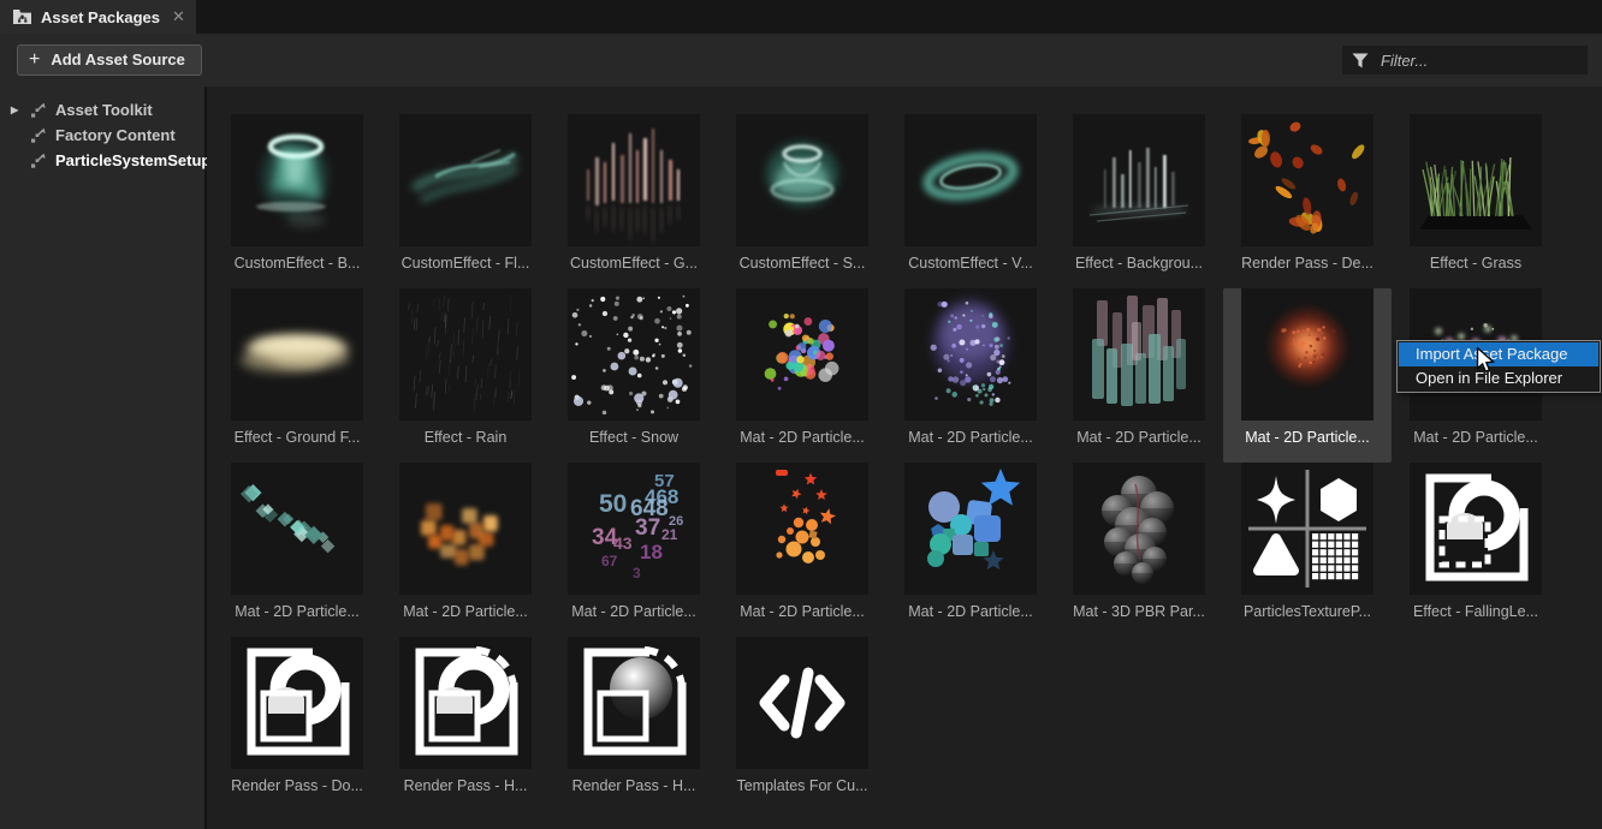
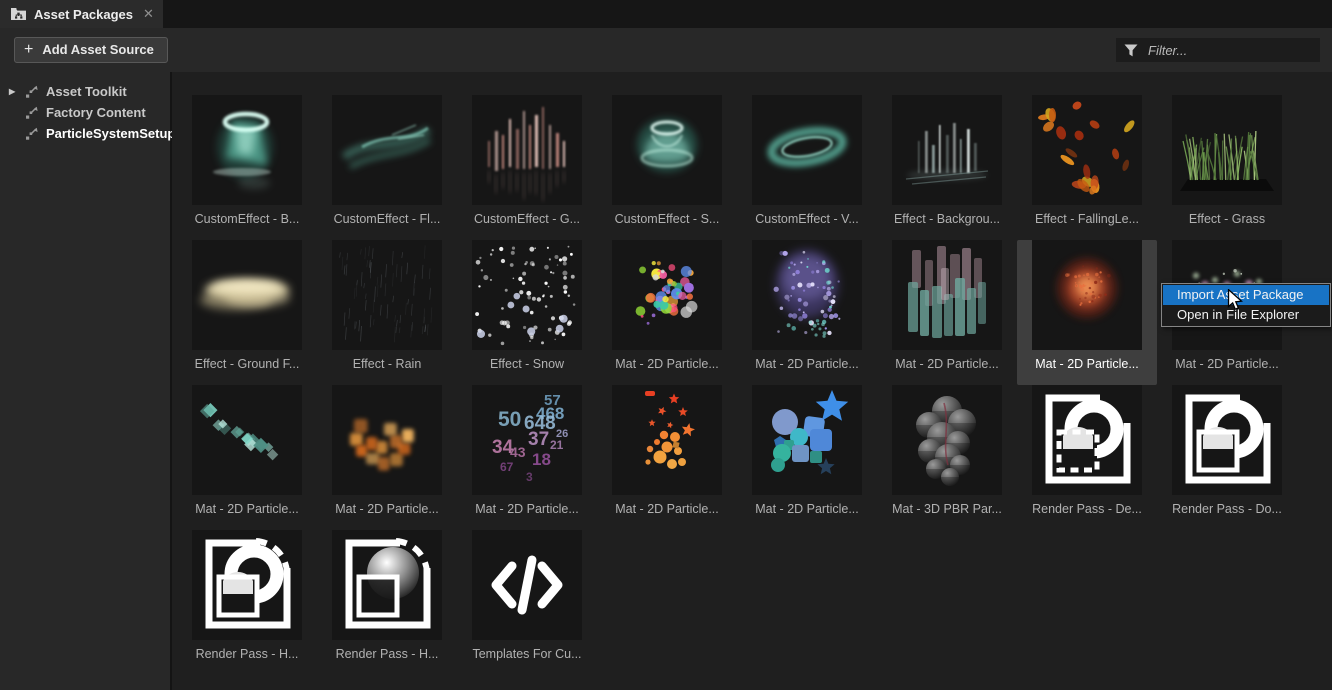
  Asset Packages
  ✕
  +
  Add Asset Source
  Filter...
  ▶
  Asset Toolkit
  Factory Content
  ParticleSystemSetu
  CustomEffect - B...
  CustomEffect - Fl...
  CustomEffect - G...
  CustomEffect - S...
  CustomEffect - V...
  Effect - Backgrou...
- Render Pass - De...
+ Effect - FallingLe...
  Effect - Grass
  Effect - Ground F...
  Effect - Rain
  Effect - Snow
  Mat - 2D Particle...
  Mat - 2D Particle...
  Mat - 2D Particle...
  Mat - 2D Particle...
  Mat - 2D Particle...
  Mat - 2D Particle...
  Mat - 2D Particle...
  57
  468
  50
  648
  26
  37
  34
  21
  43
  18
  67
  3
  Mat - 2D Particle...
  Mat - 2D Particle...
  Mat - 2D Particle...
  Mat - 3D PBR Par...
- ParticlesTextureP...
- Effect - FallingLe...
+ Render Pass - De...
  Render Pass - Do...
  Render Pass - H...
  Render Pass - H...
  Templates For Cu...
  Import Aset Package
  Open in File Explorer
